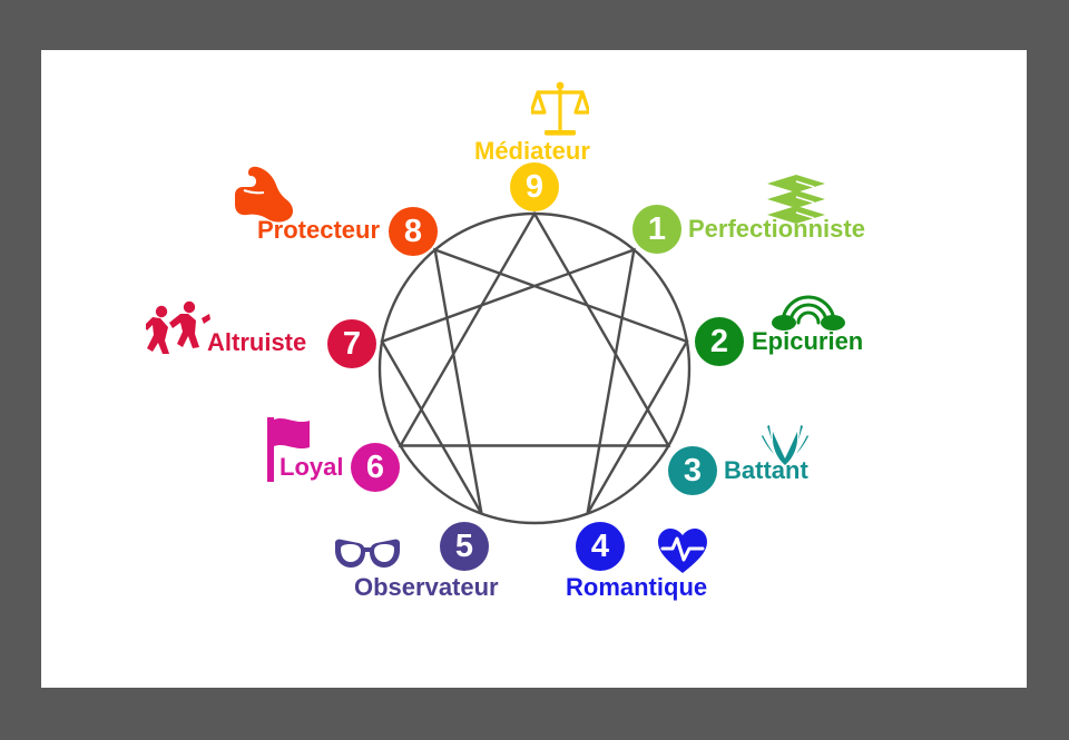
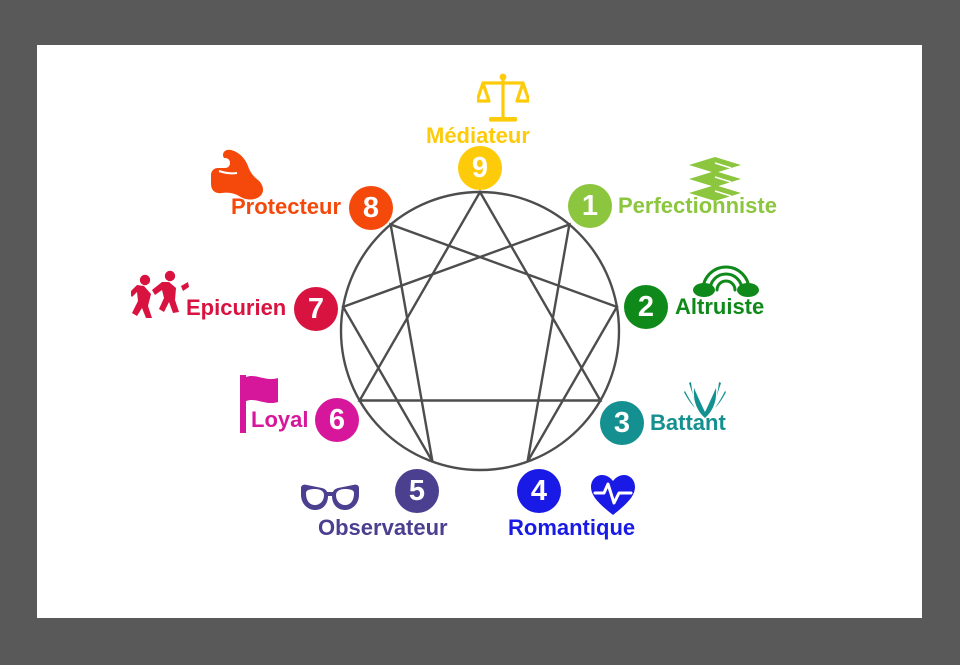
  1
  Perfectionniste
  2
- Epicurien
+ Altruiste
  3
  Battant
  4
  Romantique
  5
  Observateur
  6
  Loyal
  7
- Altruiste
+ Epicurien
  8
  Protecteur
  9
  Médiateur
